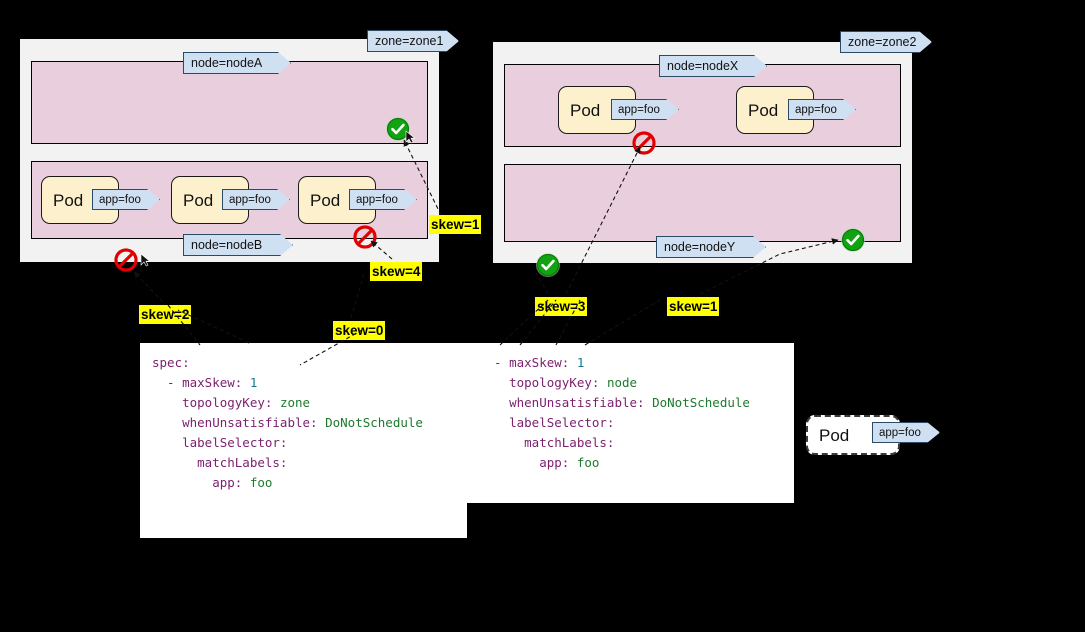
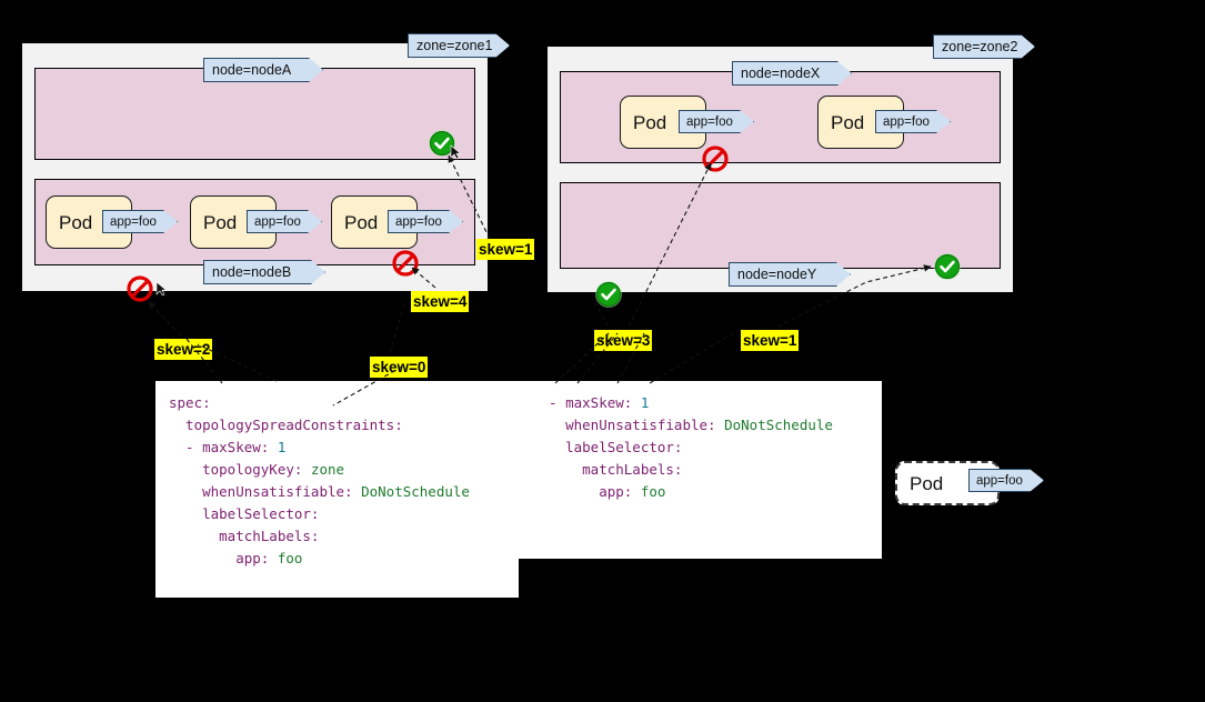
  zone=zone1
  node=nodeA
  node=nodeB
  Pod
  app=foo
  Pod
  app=foo
  Pod
  app=foo
  zone=zone2
  node=nodeX
  Pod
  app=foo
  Pod
  app=foo
  node=nodeY
  skew=1
  skew=4
  skew=2
  skew=0
  kew=3
  skew=1
  spec:
+ topologySpreadConstraints:
  - maxSkew: 1
  topologyKey: zone
  whenUnsatisfiable: DoNotSchedule
  labelSelector:
  matchLabels:
  app: foo
  - maxSkew: 1
- topologyKey: node
  whenUnsatisfiable: DoNotSchedule
  labelSelector:
  matchLabels:
  app: foo
  Pod
  app=foo
